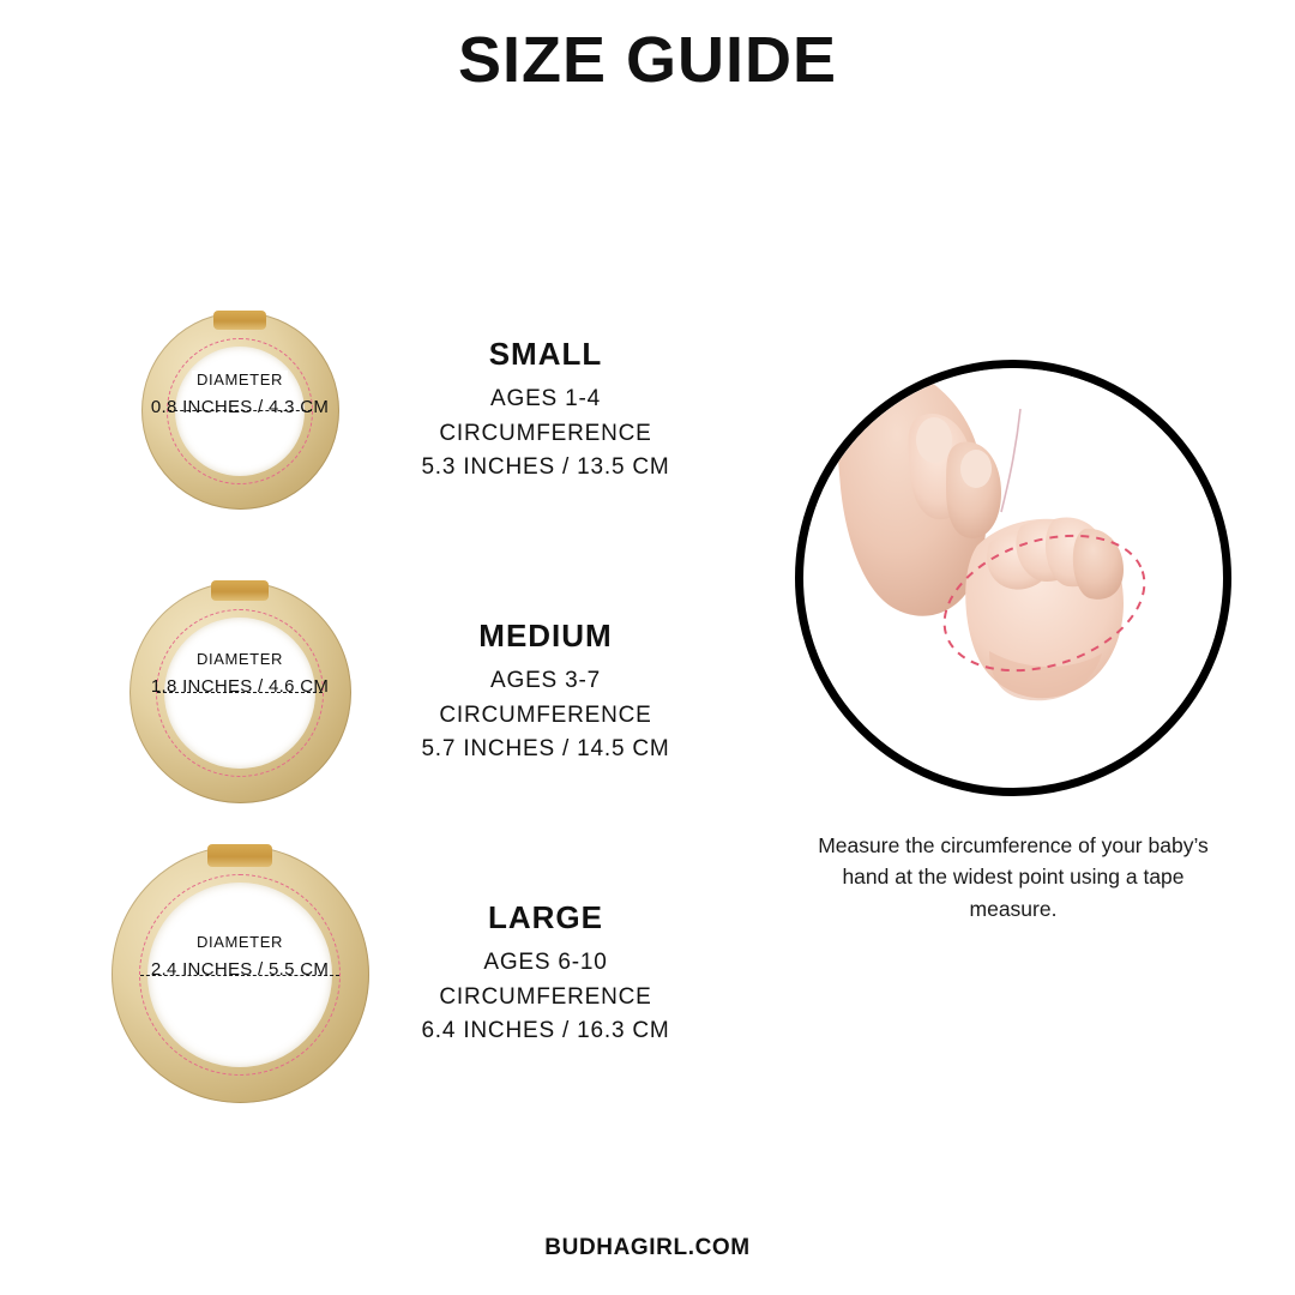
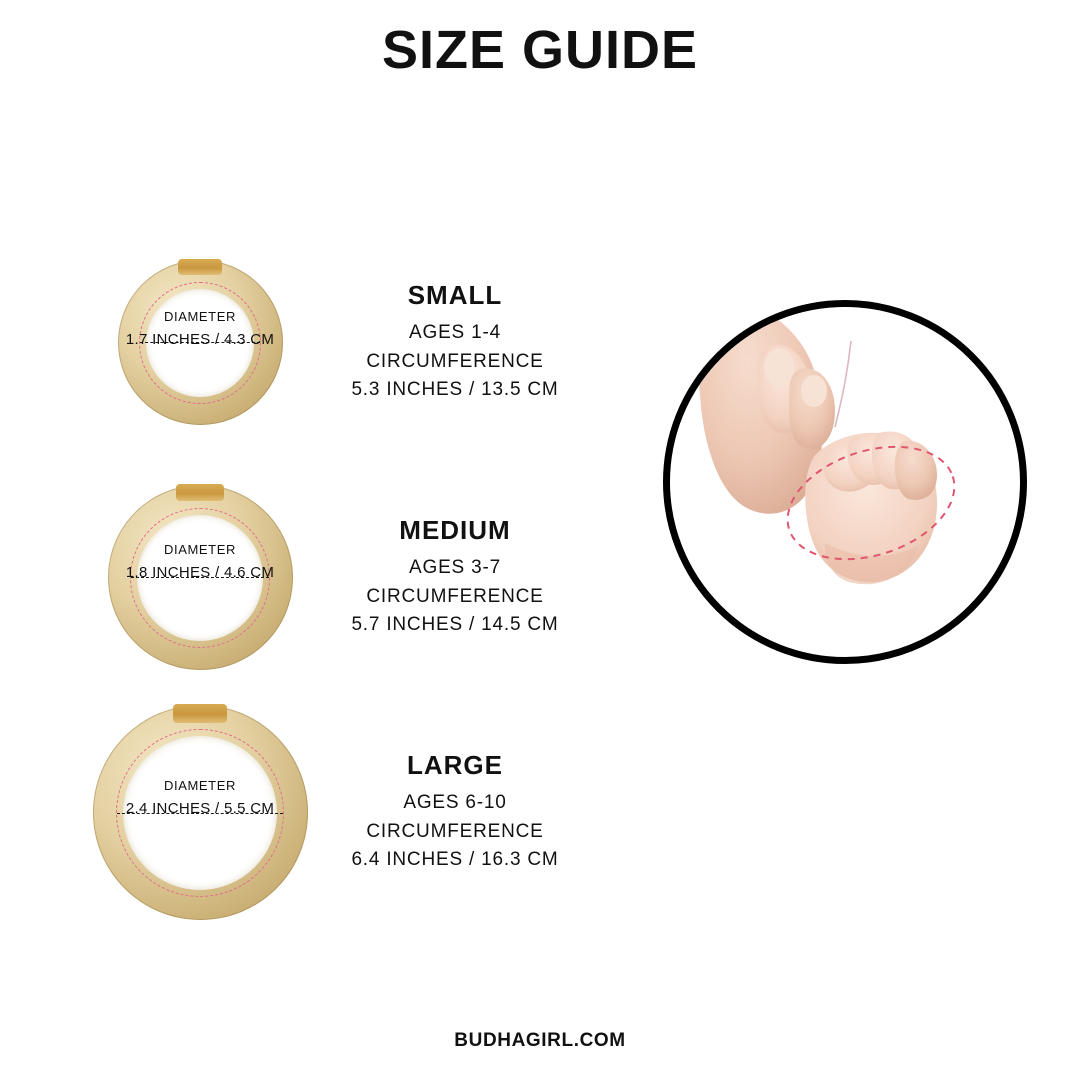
  SIZE GUIDE
  DIAMETER
- 0.8 INCHES / 4.3 CM
+ 1.7 INCHES / 4.3 CM
  SMALL
  AGES 1-4
  CIRCUMFERENCE
  5.3 INCHES / 13.5 CM
  DIAMETER
  1.8 INCHES / 4.6 CM
  MEDIUM
  AGES 3-7
  CIRCUMFERENCE
  5.7 INCHES / 14.5 CM
  DIAMETER
  2.4 INCHES / 5.5 CM
  LARGE
  AGES 6-10
  CIRCUMFERENCE
  6.4 INCHES / 16.3 CM
- Measure the circumference of your baby’s hand at the widest point using a tape measure.
  BUDHAGIRL.COM
